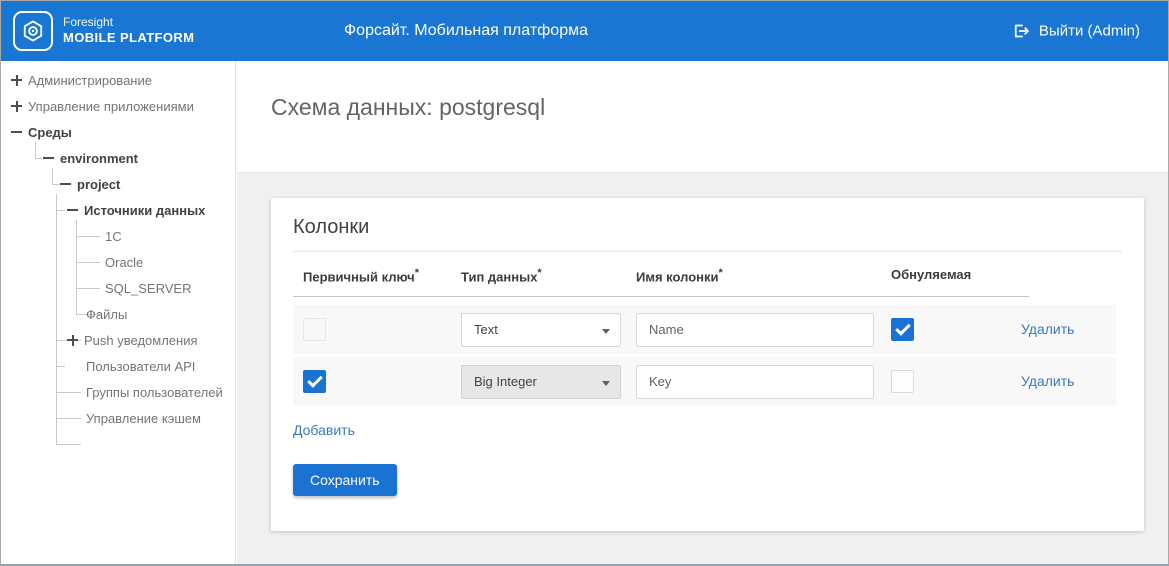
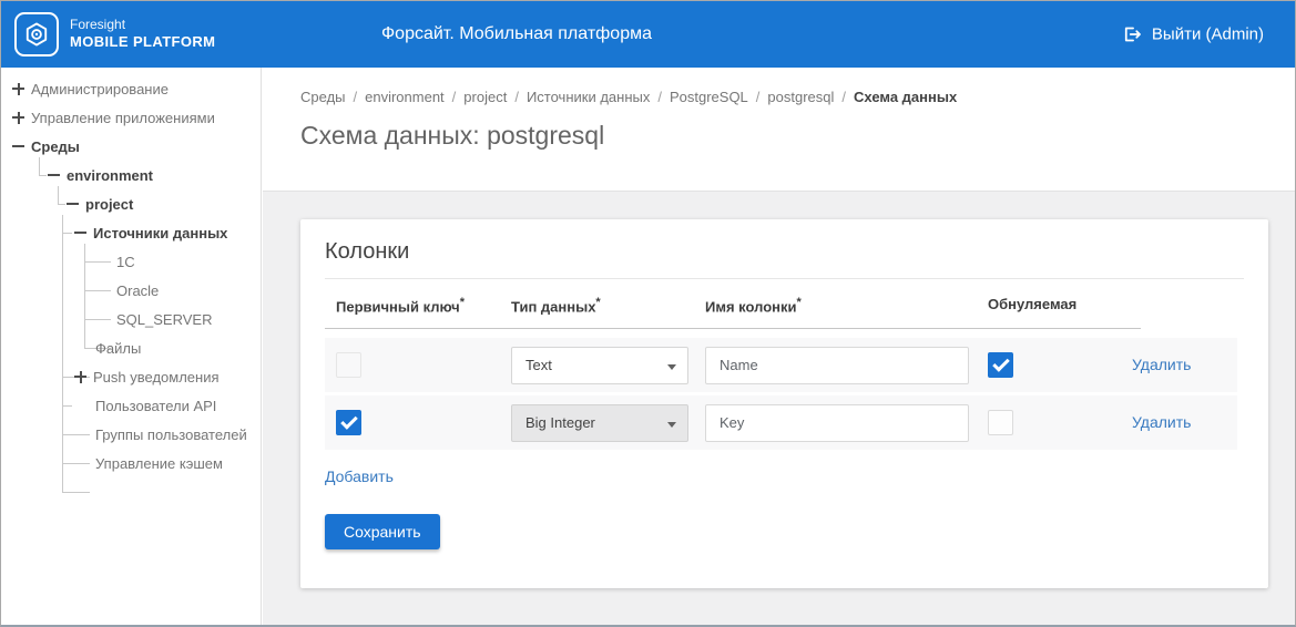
  Foresight
  MOBILE PLATFORM
  Форсайт. Мобильная платформа
  Выйти (Admin)
  Администрирование
  Управление приложениями
  Среды
  environment
  project
  Источники данных
  1C
  Oracle
  SQL_SERVER
  Файлы
  Push уведомления
  Пользователи API
  Группы пользователей
  Управление кэшем
+ Среды / environment / project / Источники данных / PostgreSQL / postgresql / Схема данных
  Схема данных: postgresql
  Колонки
  Первичный ключ*
  Тип данных*
  Имя колонки*
  Обнуляемая
  Text
  Name
  Удалить
  Big Integer
  Key
  Удалить
  Добавить
  Сохранить
